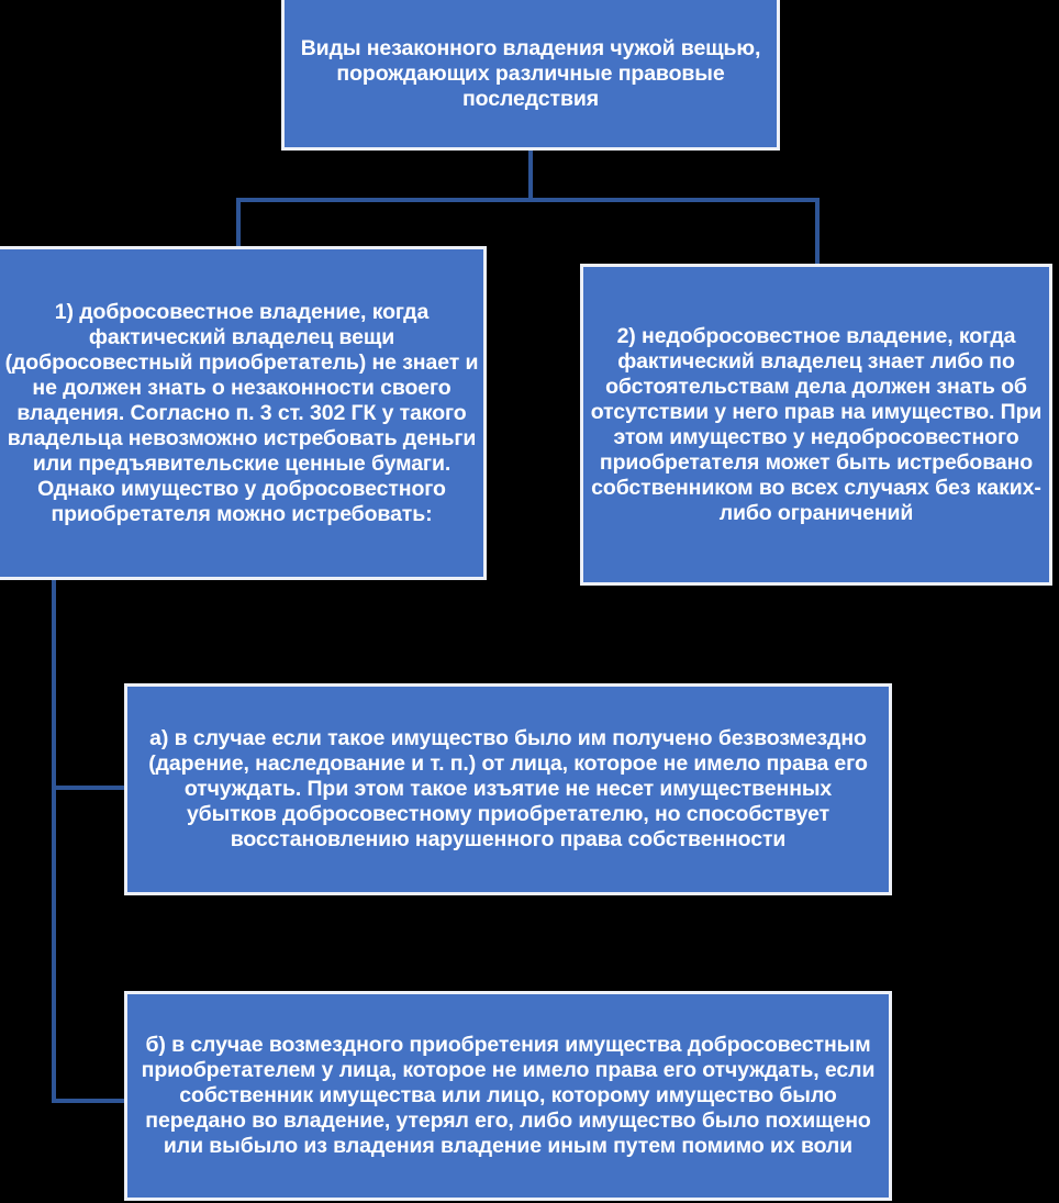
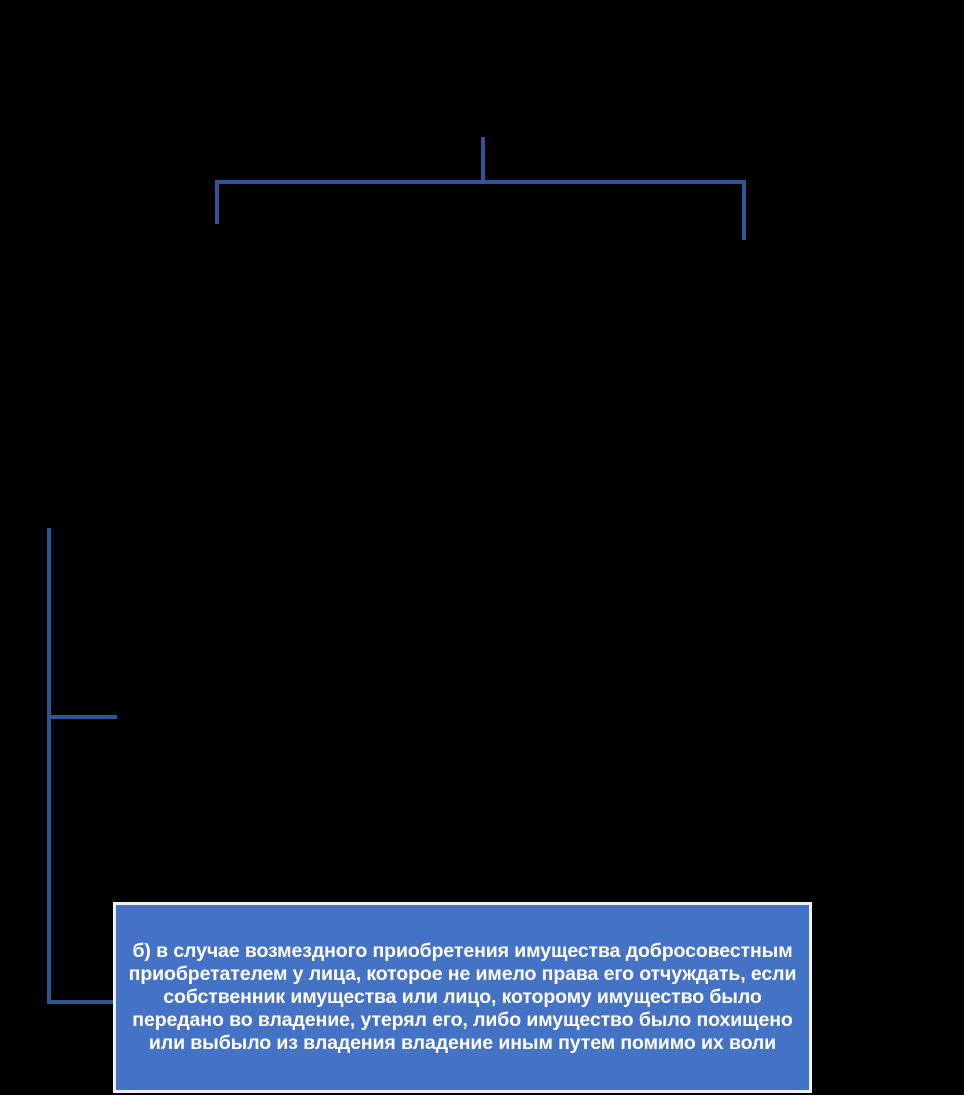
- Виды незаконного владения чужой вещью, порождающих различные правовые последствия
- 1) добросовестное владение, когда фактический владелец вещи (добросовестный приобретатель) не знает и не должен знать о незаконности своего владения. Согласно п. 3 ст. 302 ГК у такого владельца невозможно истребовать деньги или предъявительские ценные бумаги. Однако имущество у добросовестного приобретателя можно истребовать:
- 2) недобросовестное владение, когда фактический владелец знает либо по обстоятельствам дела должен знать об отсутствии у него прав на имущество. При этом имущество у недобросовестного приобретателя может быть истребовано собственником во всех случаях без каких-либо ограничений
- а) в случае если такое имущество было им получено безвозмездно (дарение, наследование и т. п.) от лица, которое не имело права его отчуждать. При этом такое изъятие не несет имущественных убытков добросовестному приобретателю, но способствует восстановлению нарушенного права собственности
  б) в случае возмездного приобретения имущества добросовестным приобретателем у лица, которое не имело права его отчуждать, если собственник имущества или лицо, которому имущество было передано во владение, утерял его, либо имущество было похищено или выбыло из владения владение иным путем помимо их воли
